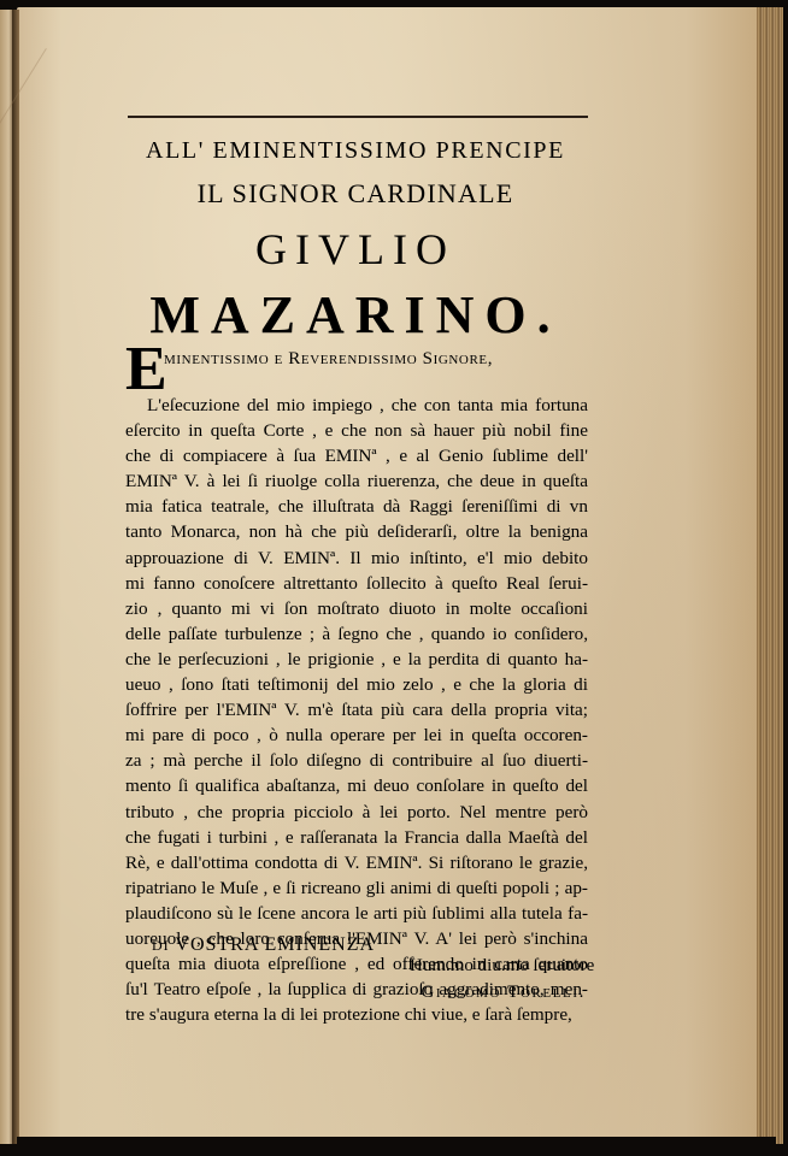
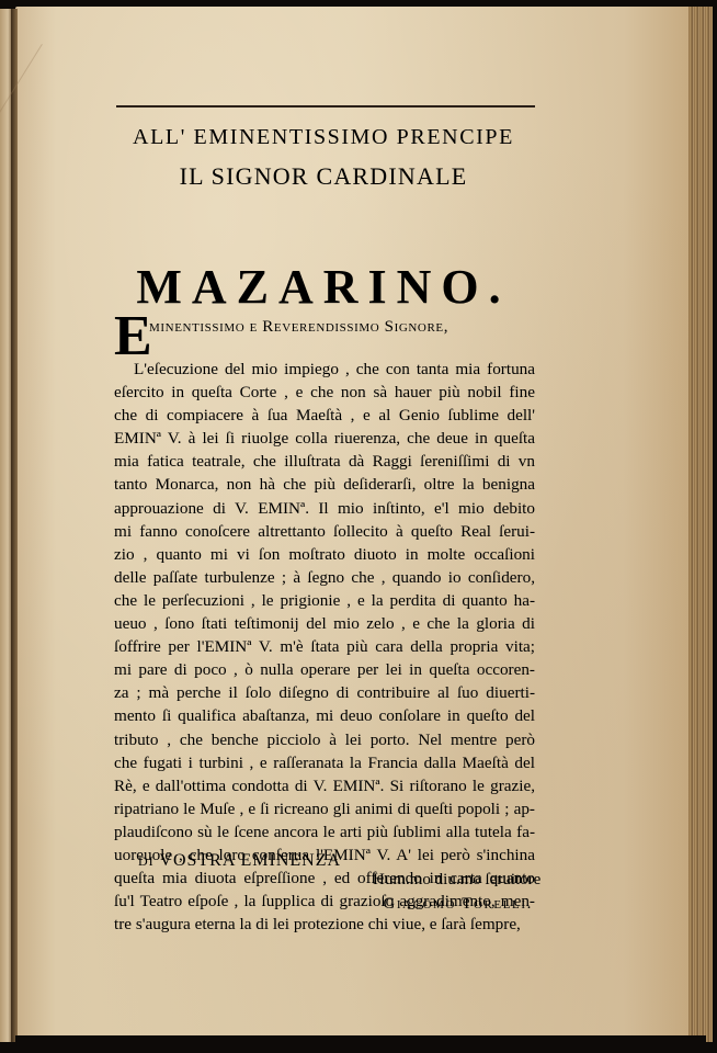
  ALL' EMINENTISSIMO PRENCIPE
  IL SIGNOR CARDINALE
- GIVLIO
  MAZARINO.
  E
  minentissimo e Reverendissimo Signore,
  L'eſecuzione del mio impiego , che con tanta mia fortuna
  eſercito in queſta Corte , e che non sà hauer più nobil fine
- che di compiacere à ſua EMINª , e al Genio ſublime dell'
+ che di compiacere à ſua Maeſtà , e al Genio ſublime dell'
  EMINª V. à lei ſi riuolge colla riuerenza, che deue in queſta
  mia fatica teatrale, che illuſtrata dà Raggi ſereniſſimi di vn
  tanto Monarca, non hà che più deſiderarſi, oltre la benigna
  approuazione di V. EMINª. Il mio inſtinto, e'l mio debito
  mi fanno conoſcere altrettanto ſollecito à queſto Real ſerui-
  zio , quanto mi vi ſon moſtrato diuoto in molte occaſioni
  delle paſſate turbulenze ; à ſegno che , quando io conſidero,
  che le perſecuzioni , le prigionie , e la perdita di quanto ha-
  ueuo , ſono ſtati teſtimonij del mio zelo , e che la gloria di
  ſoffrire per l'EMINª V. m'è ſtata più cara della propria vita;
  mi pare di poco , ò nulla operare per lei in queſta occoren-
  za ; mà perche il ſolo diſegno di contribuire al ſuo diuerti-
  mento ſi qualifica abaſtanza, mi deuo conſolare in queſto del
- tributo , che propria picciolo à lei porto. Nel mentre però
+ tributo , che benche picciolo à lei porto. Nel mentre però
  che fugati i turbini , e raſſeranata la Francia dalla Maeſtà del
  Rè, e dall'ottima condotta di V. EMINª. Si riſtorano le grazie,
  ripatriano le Muſe , e ſi ricreano gli animi di queſti popoli ; ap-
  plaudiſcono sù le ſcene ancora le arti più ſublimi alla tutela fa-
  uoreuole , che loro conſerua l'EMINª V. A' lei però s'inchina
  queſta mia diuota eſpreſſione , ed offerendo in carta quanto
  ſu'l Teatro eſpoſe , la ſupplica di grazioſo aggradimento, men-
  tre s'augura eterna la di lei protezione chi viue, e ſarà ſempre,
  DI VOSTRA EMINENZA
  Hum.mo diu.mo ſeruitore
  Giacomo Torelli.
